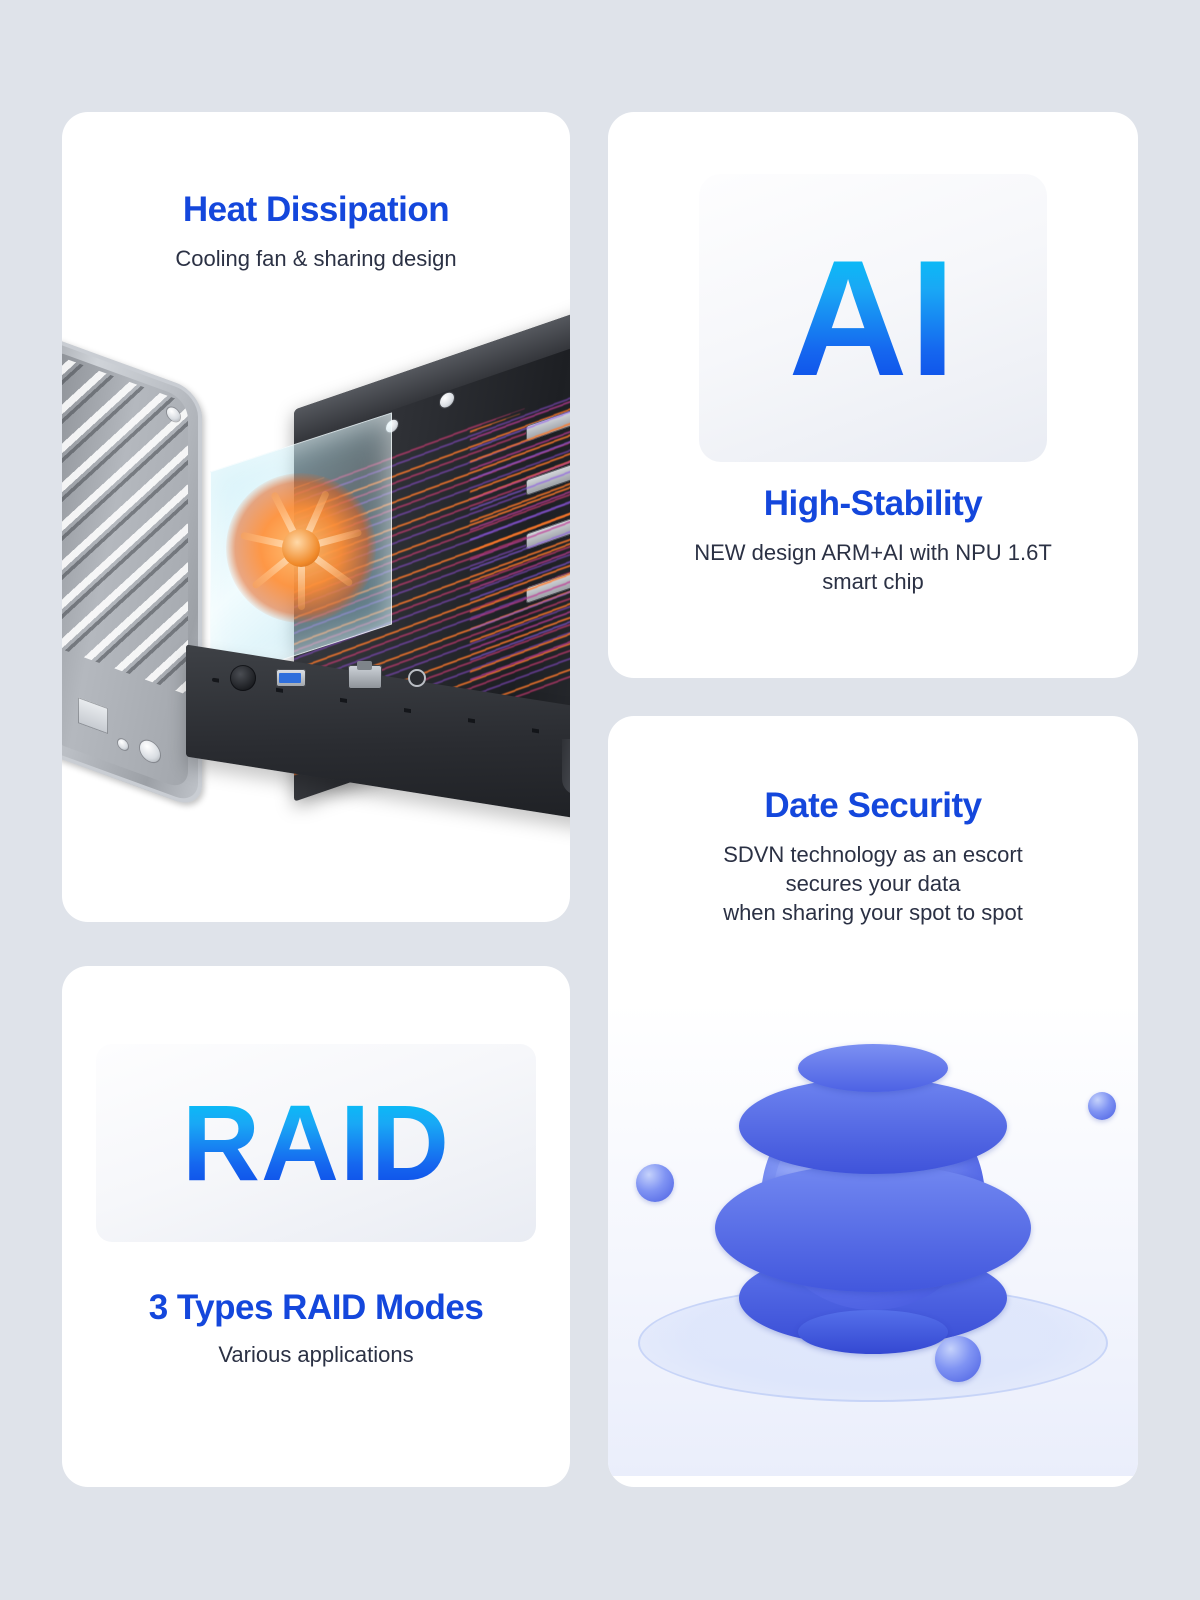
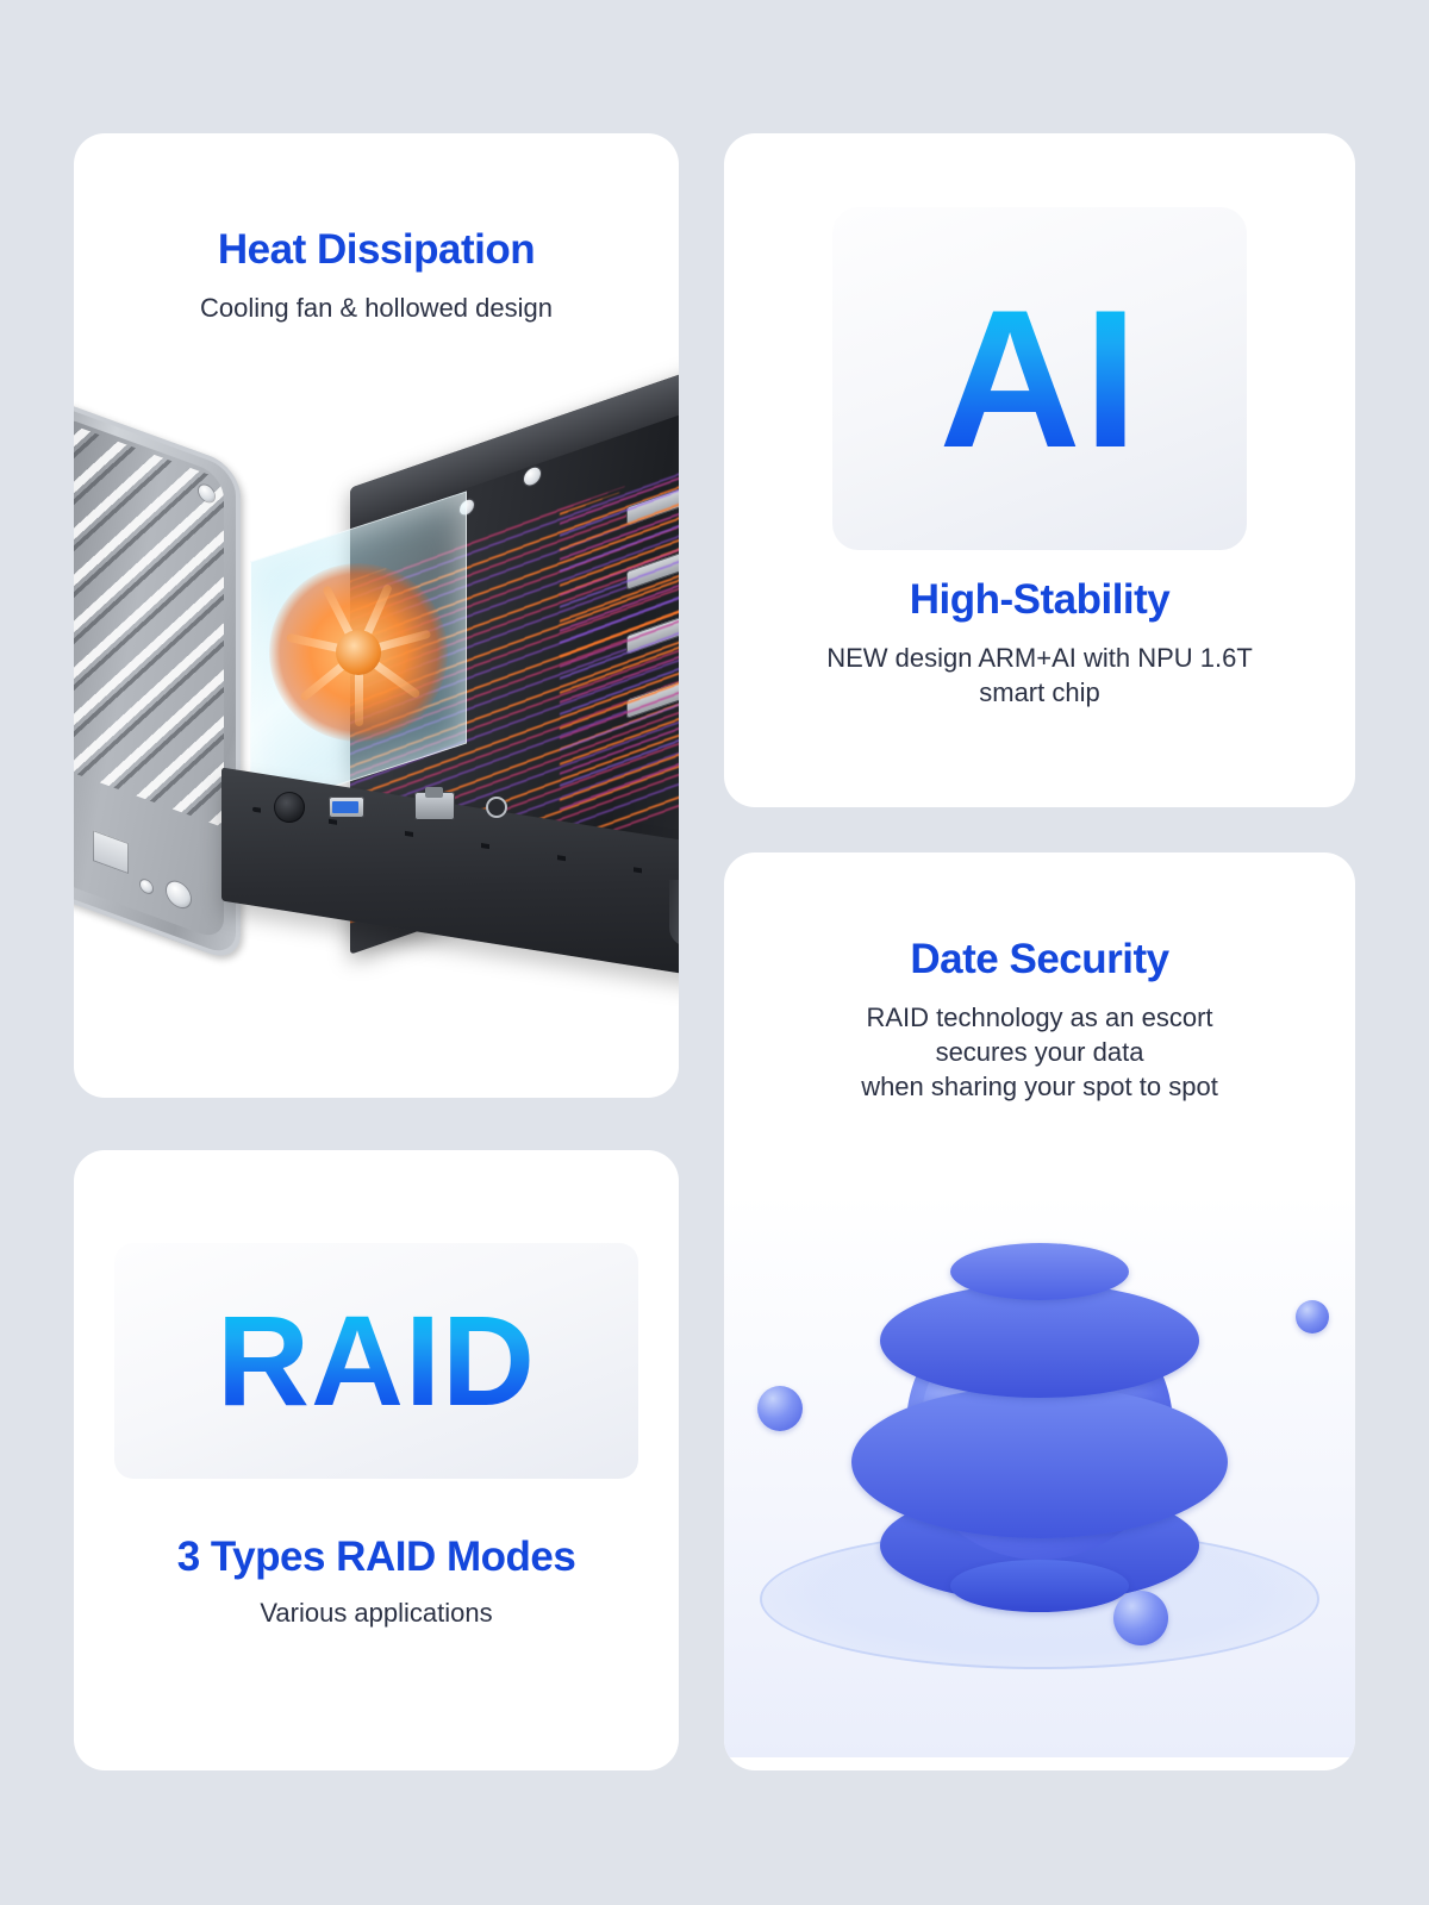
  Heat Dissipation
- Cooling fan & sharing design
+ Cooling fan & hollowed design
  AI
  High-Stability
  NEW design ARM+AI with NPU 1.6T
  smart chip
  Date Security
- SDVN technology as an escort
+ RAID technology as an escort
  secures your data
  when sharing your spot to spot
  RAID
  3 Types RAID Modes
  Various applications
